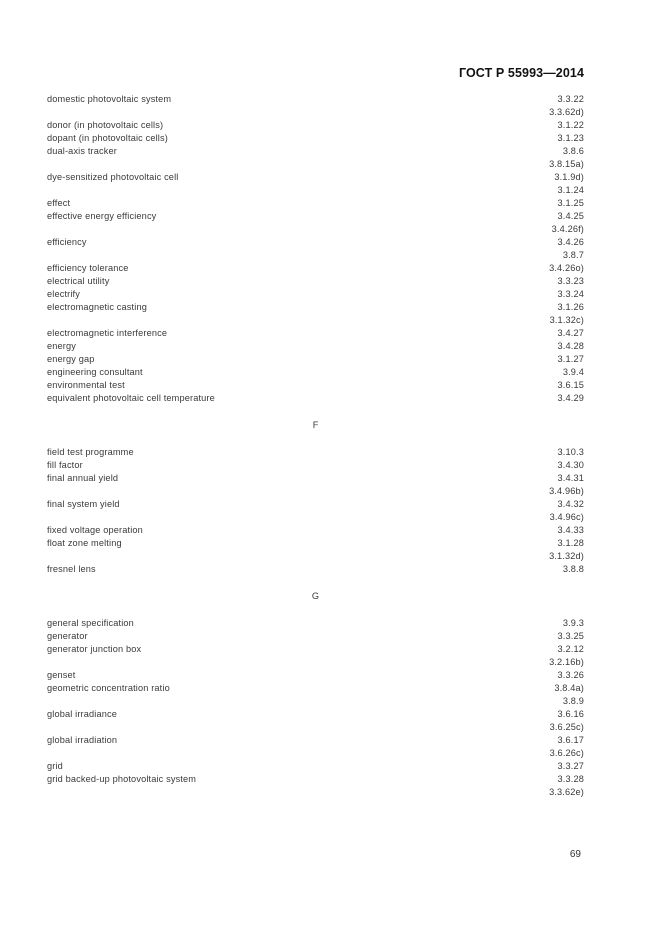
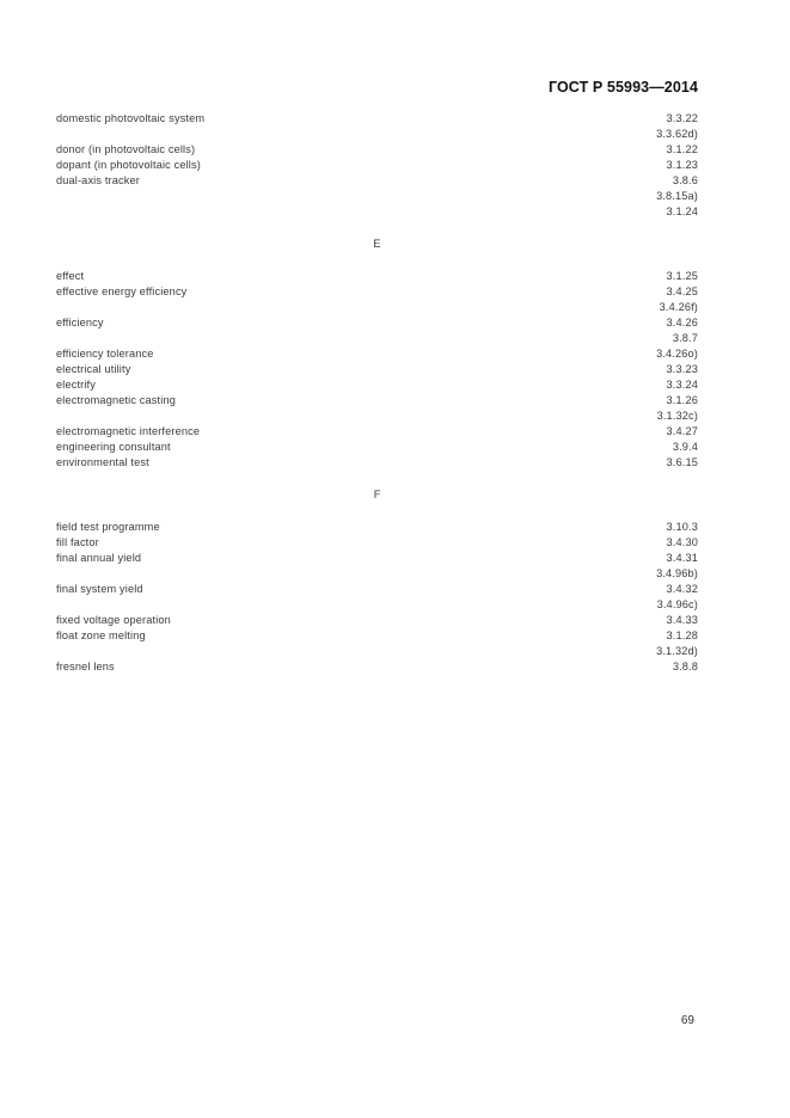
  ГОСТ Р 55993—2014
  domestic photovoltaic system
  3.3.22
  3.3.62d)
  donor (in photovoltaic cells)
  3.1.22
  dopant (in photovoltaic cells)
  3.1.23
  dual-axis tracker
  3.8.6
  3.8.15a)
- dye-sensitized photovoltaic cell
- 3.1.9d)
  3.1.24
+ E
  effect
  3.1.25
  effective energy efficiency
  3.4.25
  3.4.26f)
  efficiency
  3.4.26
  3.8.7
  efficiency tolerance
  3.4.26o)
  electrical utility
  3.3.23
  electrify
  3.3.24
  electromagnetic casting
  3.1.26
  3.1.32c)
  electromagnetic interference
  3.4.27
- energy
- 3.4.28
- energy gap
- 3.1.27
  engineering consultant
  3.9.4
  environmental test
  3.6.15
- equivalent photovoltaic cell temperature
- 3.4.29
  F
  field test programme
  3.10.3
  fill factor
  3.4.30
  final annual yield
  3.4.31
  3.4.96b)
  final system yield
  3.4.32
  3.4.96c)
  fixed voltage operation
  3.4.33
  float zone melting
  3.1.28
  3.1.32d)
  fresnel lens
  3.8.8
- G
- general specification
- 3.9.3
- generator
- 3.3.25
- generator junction box
- 3.2.12
- 3.2.16b)
- genset
- 3.3.26
- geometric concentration ratio
- 3.8.4a)
- 3.8.9
- global irradiance
- 3.6.16
- 3.6.25c)
- global irradiation
- 3.6.17
- 3.6.26c)
- grid
- 3.3.27
- grid backed-up photovoltaic system
- 3.3.28
- 3.3.62e)
  69
